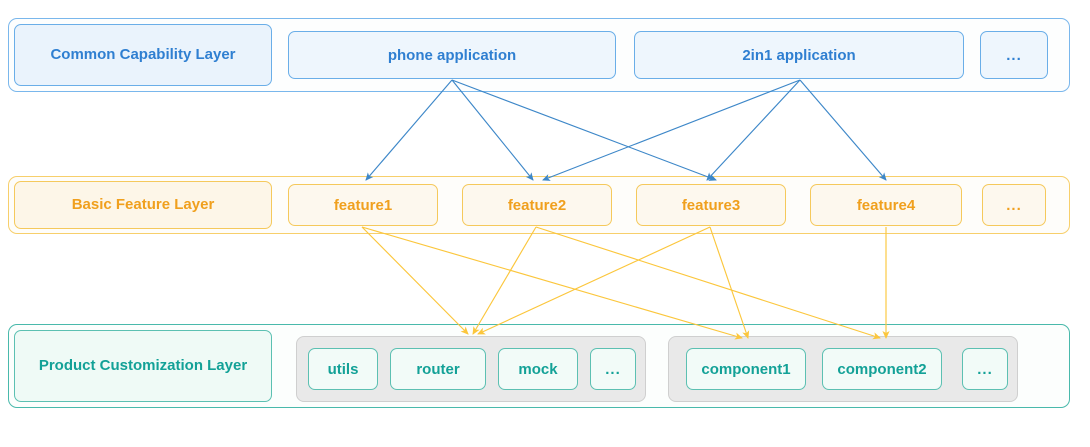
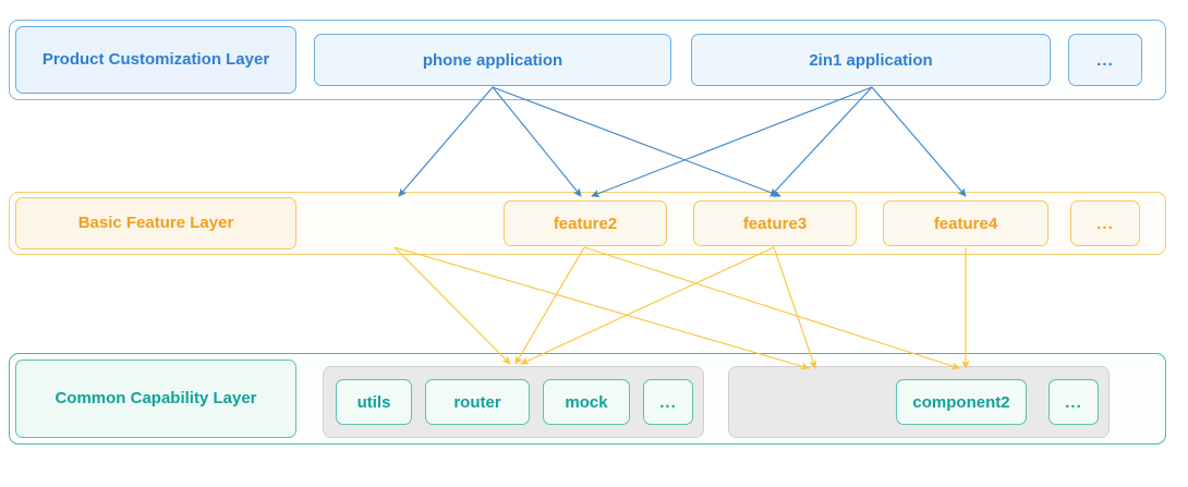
- Common Capability Layer
+ Product Customization Layer
  Basic Feature Layer
- Product Customization Layer
+ Common Capability Layer
  phone application
  2in1 application
  ...
- feature1
  feature2
  feature3
  feature4
  ...
  utils
  router
  mock
  ...
- component1
  component2
  ...
